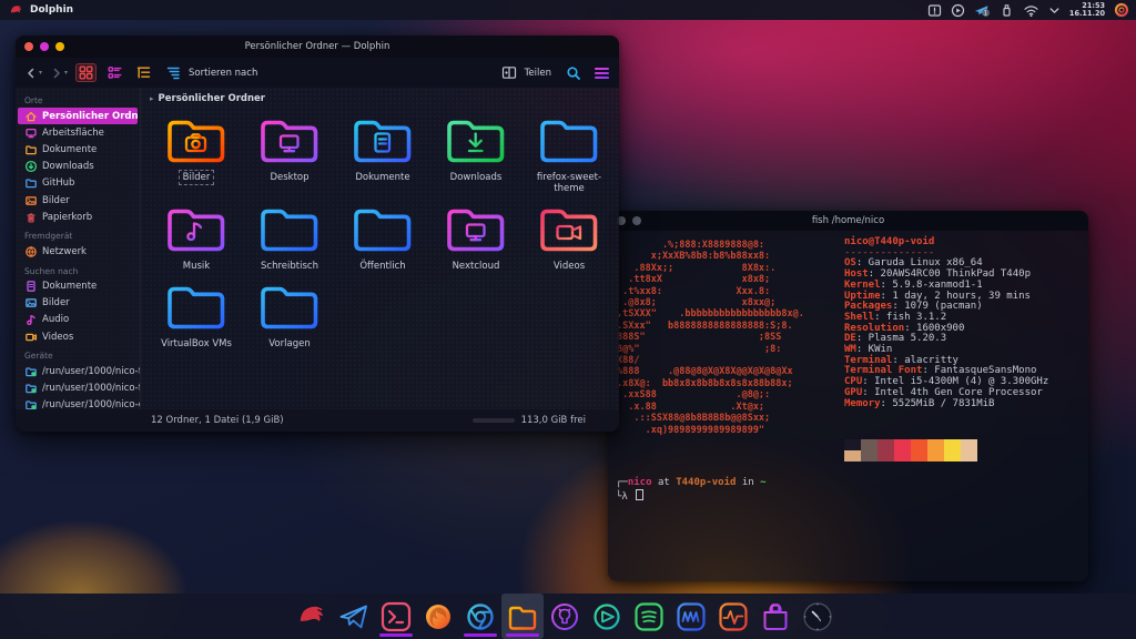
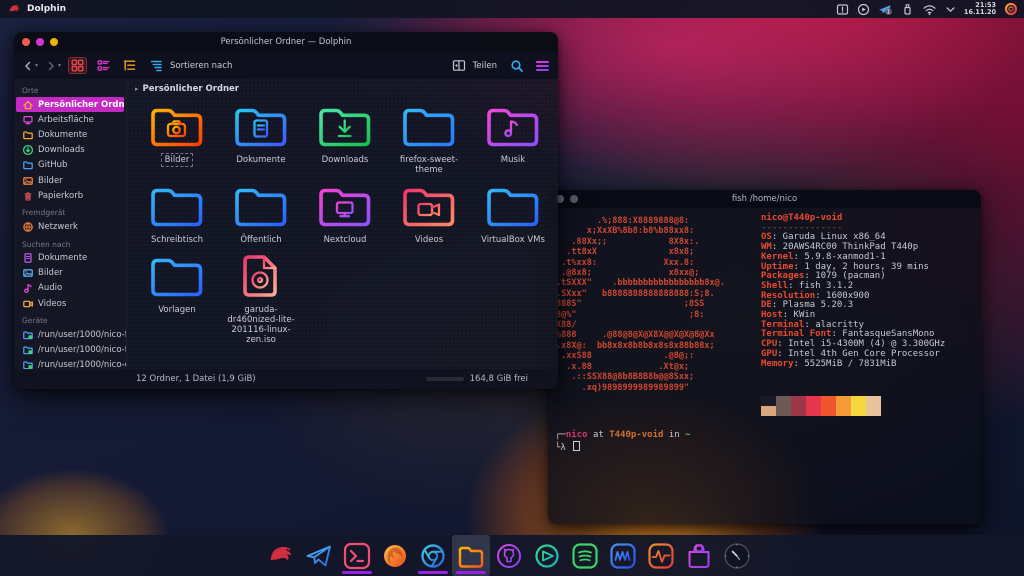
  Dolphin
  21:53
  16.11.20
  fish /home/nico
  .%;888:X8889888@8:
  x;XxXB%8b8:b8%b88xx8:
  .88Xx;; 8X8x:.
  .tt8xX x8x8;
  .t%xx8: Xxx.8:
  .@8x8; x8xx@;
  ,tSXXX" .bbbbbbbbbbbbbbbbb8x@.
  .SXxx" b8888888888888888:S;8.
  888S" ;8SS
  8@%" ;8:
  X88/
  %888 .@88@8@X@X8X@@X@X@8@Xx
  .x8X@: bb8x8x8b8b8x8s8x88b88x;
  .xxS88 .@8@;:
  .x.88 .Xt@x;
  .::SSX88@8b8B8B8b@@8Sxx;
  .xq)9898999989989899"
  nico@T440p-void
  ---------------
  OS: Garuda Linux x86_64
- Host: 20AWS4RC00 ThinkPad T440p
+ WM: 20AWS4RC00 ThinkPad T440p
  Kernel: 5.9.8-xanmod1-1
  Uptime: 1 day, 2 hours, 39 mins
  Packages: 1079 (pacman)
  Shell: fish 3.1.2
  Resolution: 1600x900
  DE: Plasma 5.20.3
- WM: KWin
+ Host: KWin
  Terminal: alacritty
  Terminal Font: FantasqueSansMono
  CPU: Intel i5-4300M (4) @ 3.300GHz
  GPU: Intel 4th Gen Core Processor
  Memory: 5525MiB / 7831MiB
  ┌─nico at T440p-void in ~
  └λ
  Persönlicher Ordner — Dolphin
  Sortieren nach
  Teilen
  Orte
  Persönlicher Ordn
  Arbeitsfläche
  Dokumente
  Downloads
  GitHub
  Bilder
  Papierkorb
  Fremdgerät
  Netzwerk
  Suchen nach
  Dokumente
  Bilder
  Audio
  Videos
  Geräte
  /run/user/1000/nico-
  /run/user/1000/nico-
  /run/user/1000/nico-
  ▸
  Persönlicher Ordner
  Bilder
- Desktop
  Dokumente
  Downloads
  firefox-sweet-theme
  Musik
  Schreibtisch
  Öffentlich
  Nextcloud
  Videos
  VirtualBox VMs
  Vorlagen
+ garuda-dr460nized-lite-201116-linux-zen.iso
  12 Ordner, 1 Datei (1,9 GiB)
- 113,0 GiB frei
+ 164,8 GiB frei
